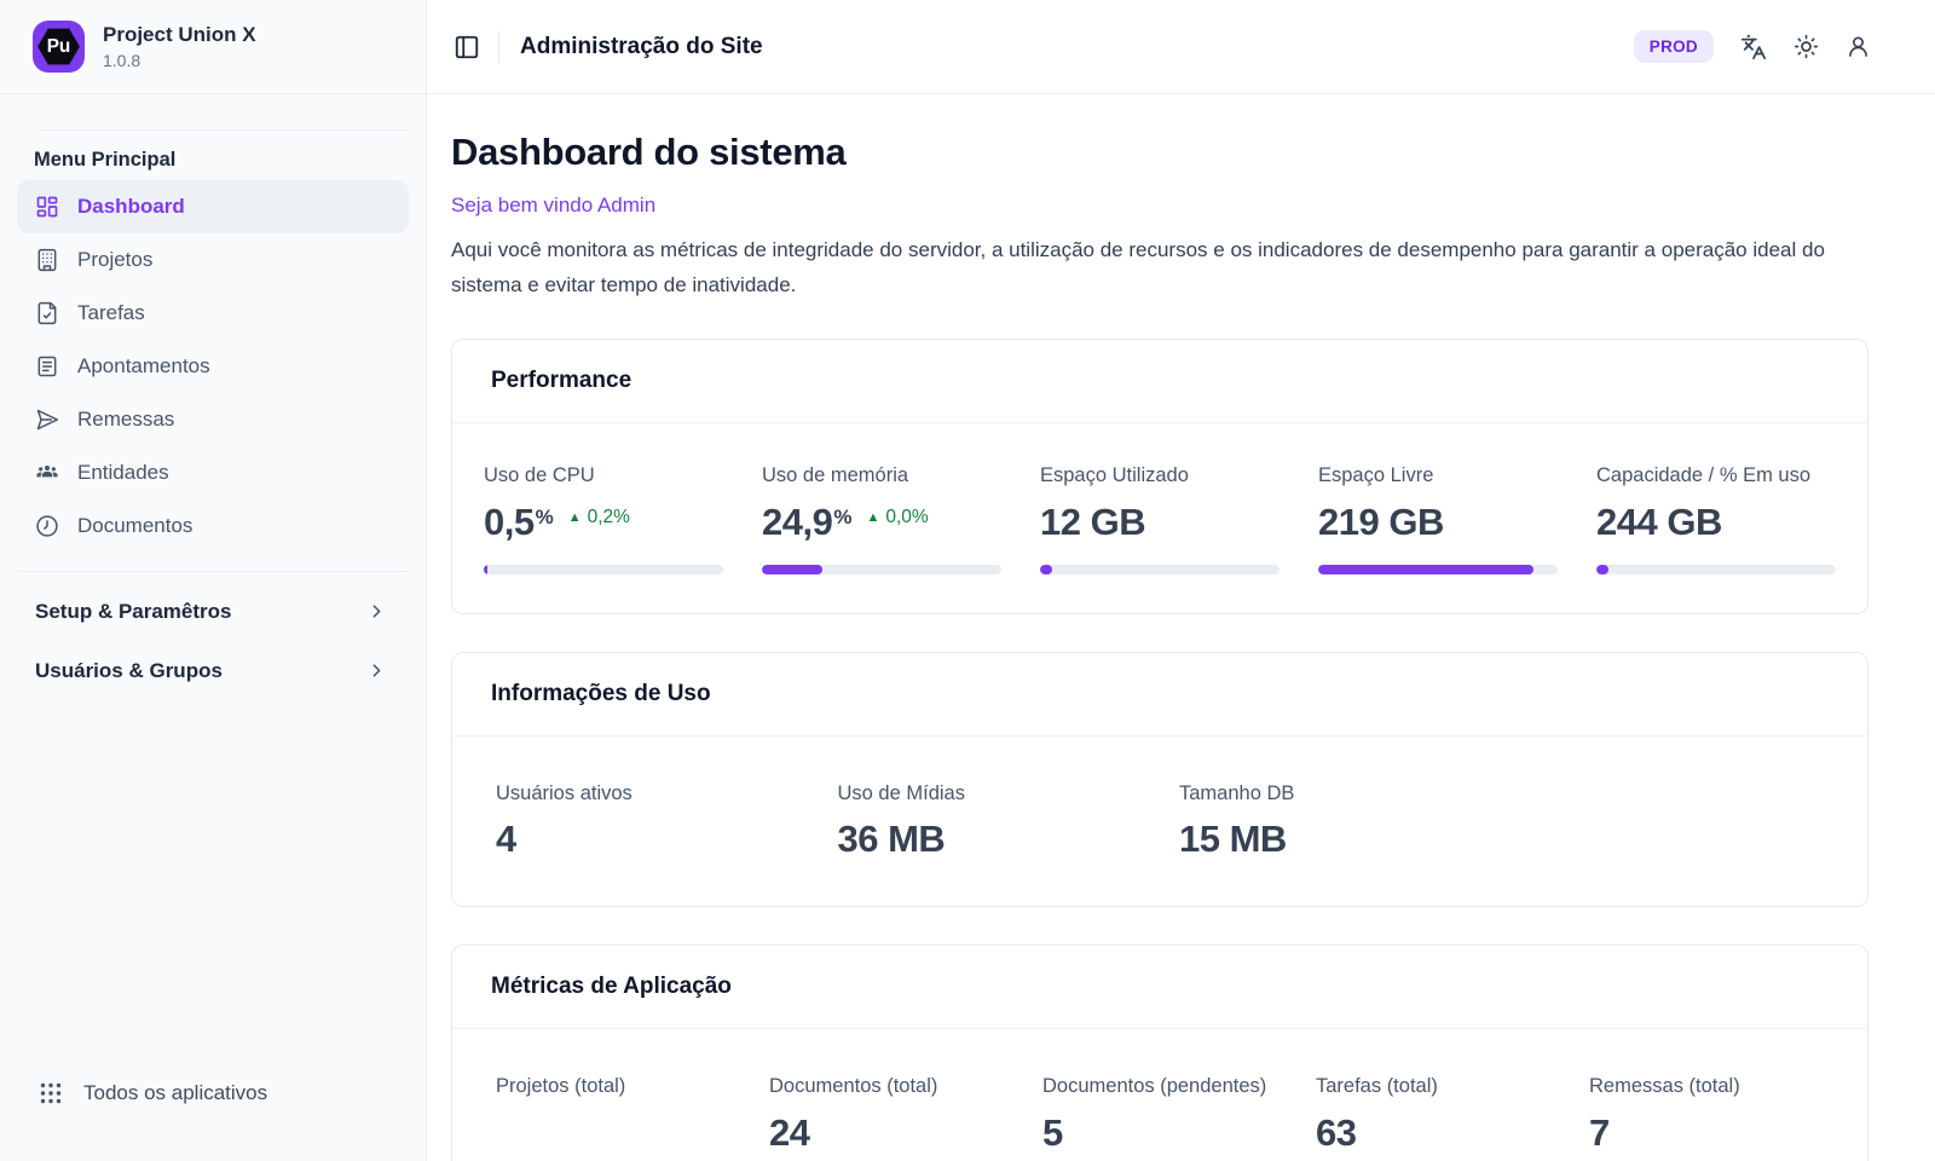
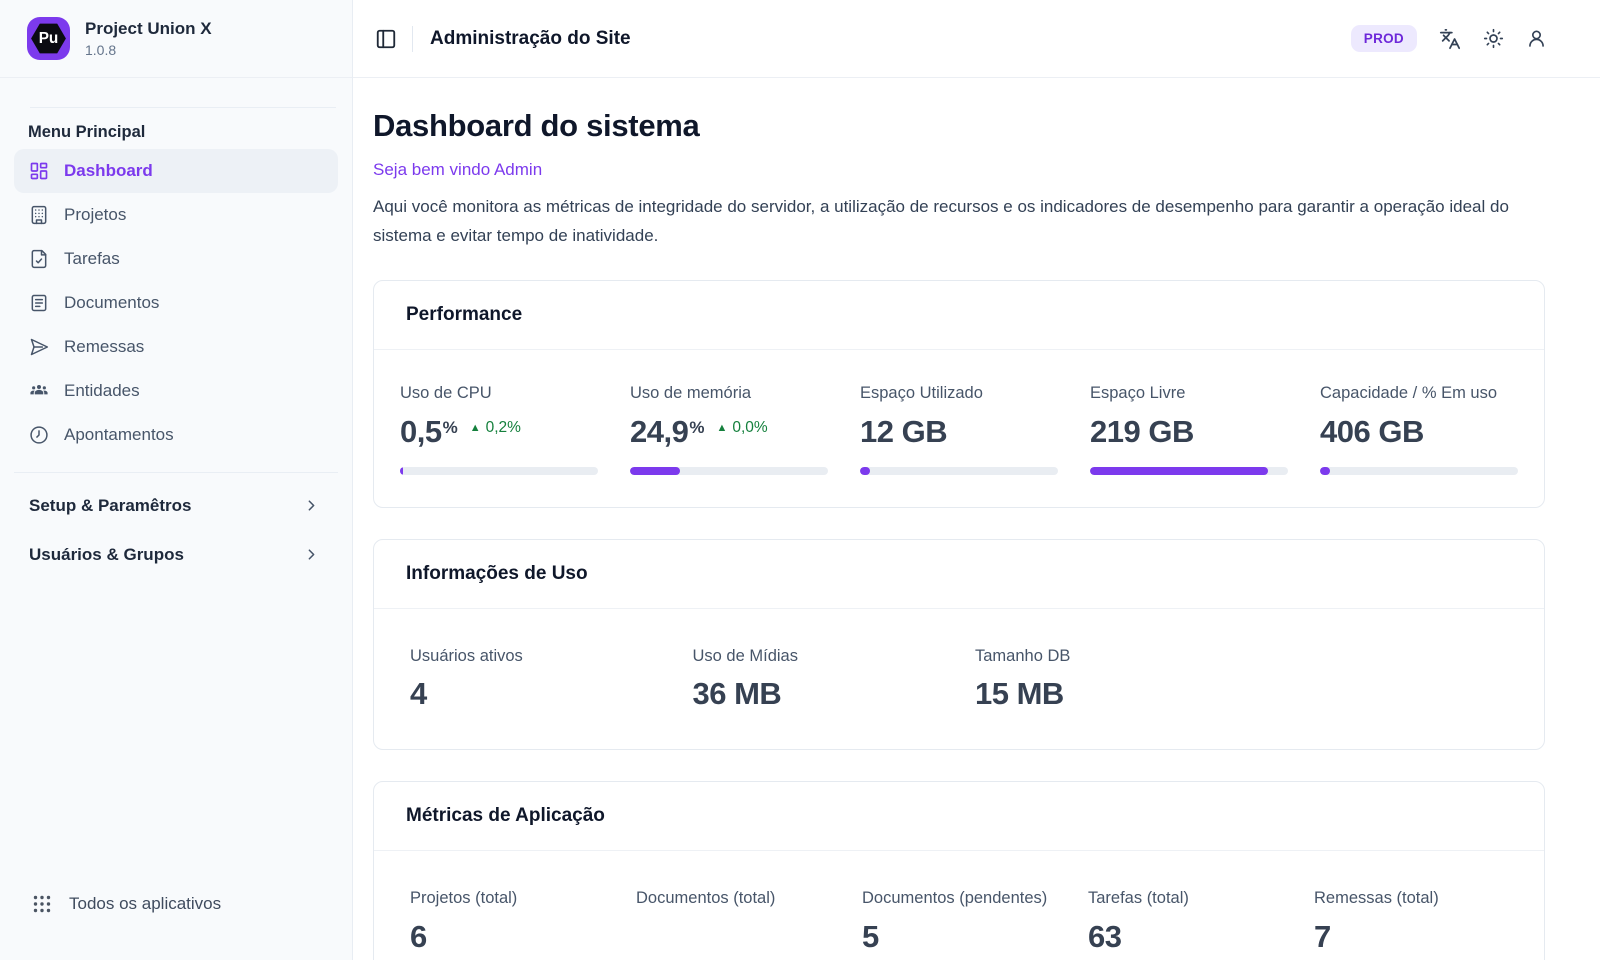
  Pu
  Project Union X
  1.0.8
  Menu Principal
  Dashboard
  Projetos
  Tarefas
- Apontamentos
+ Documentos
  Remessas
  Entidades
- Documentos
+ Apontamentos
  Setup & Paramêtros
  Usuários & Grupos
  Todos os aplicativos
  Administração do Site
  PROD
  Dashboard do sistema
  Seja bem vindo Admin
  Aqui você monitora as métricas de integridade do servidor, a utilização de recursos e os indicadores de desempenho para garantir a operação ideal do sistema e evitar tempo de inatividade.
  Performance
  Uso de CPU
  0,5
  %
  ▲
  0,2%
  Uso de memória
  24,9
  %
  ▲
  0,0%
  Espaço Utilizado
  12 GB
  Espaço Livre
  219 GB
  Capacidade / % Em uso
- 244 GB
+ 406 GB
  Informações de Uso
  Usuários ativos
  4
  Uso de Mídias
  36 MB
  Tamanho DB
  15 MB
  Métricas de Aplicação
  Projetos (total)
+ 6
  Documentos (total)
- 24
  Documentos (pendentes)
  5
  Tarefas (total)
  63
  Remessas (total)
  7
